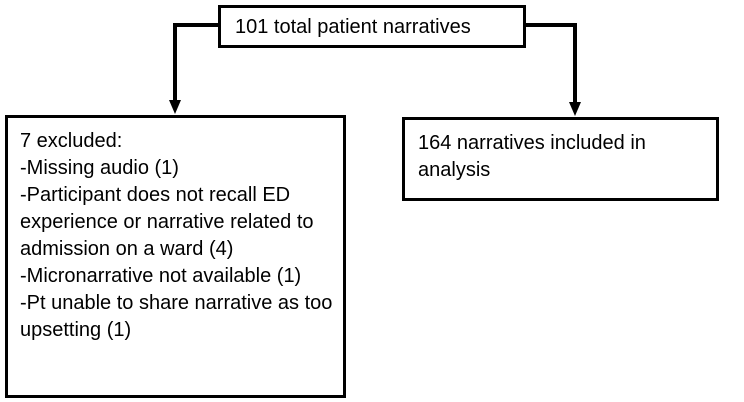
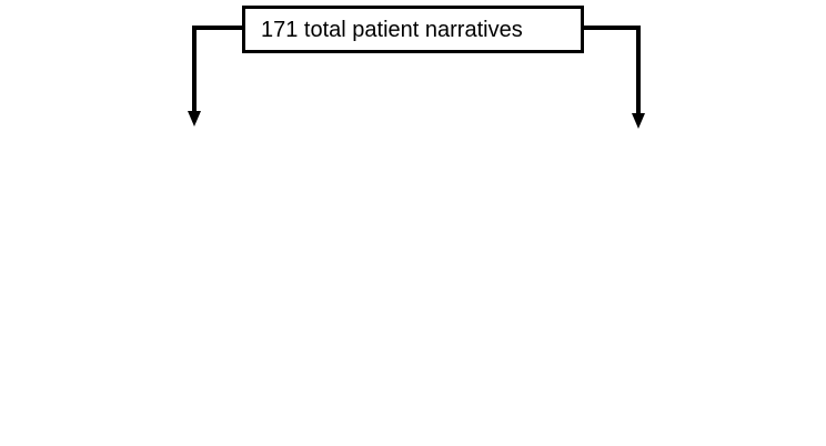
- 101 total patient narratives
+ 171 total patient narratives
- 7 excluded:
- -Missing audio (1)
- -Participant does not recall ED experience or narrative related to admission on a ward (4)
- -Micronarrative not available (1)
- -Pt unable to share narrative as too upsetting (1)
- 164 narratives included in analysis
